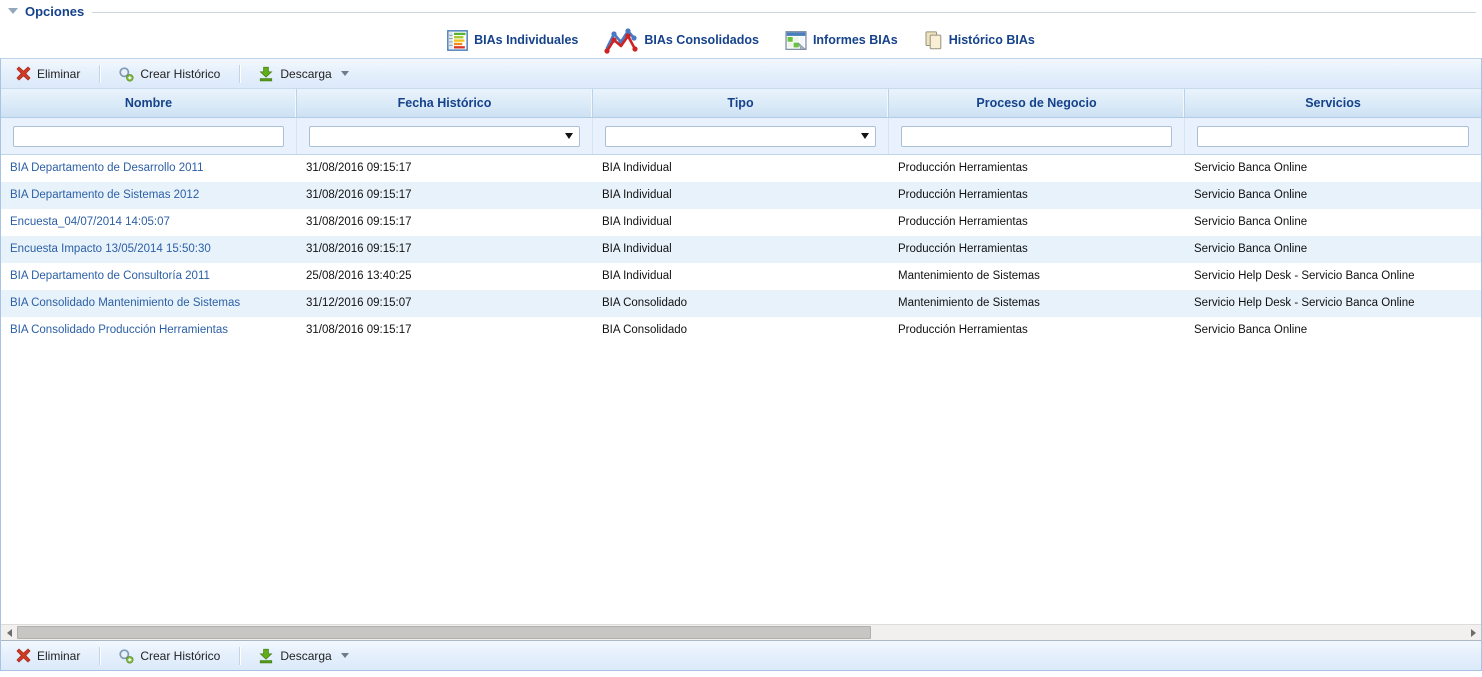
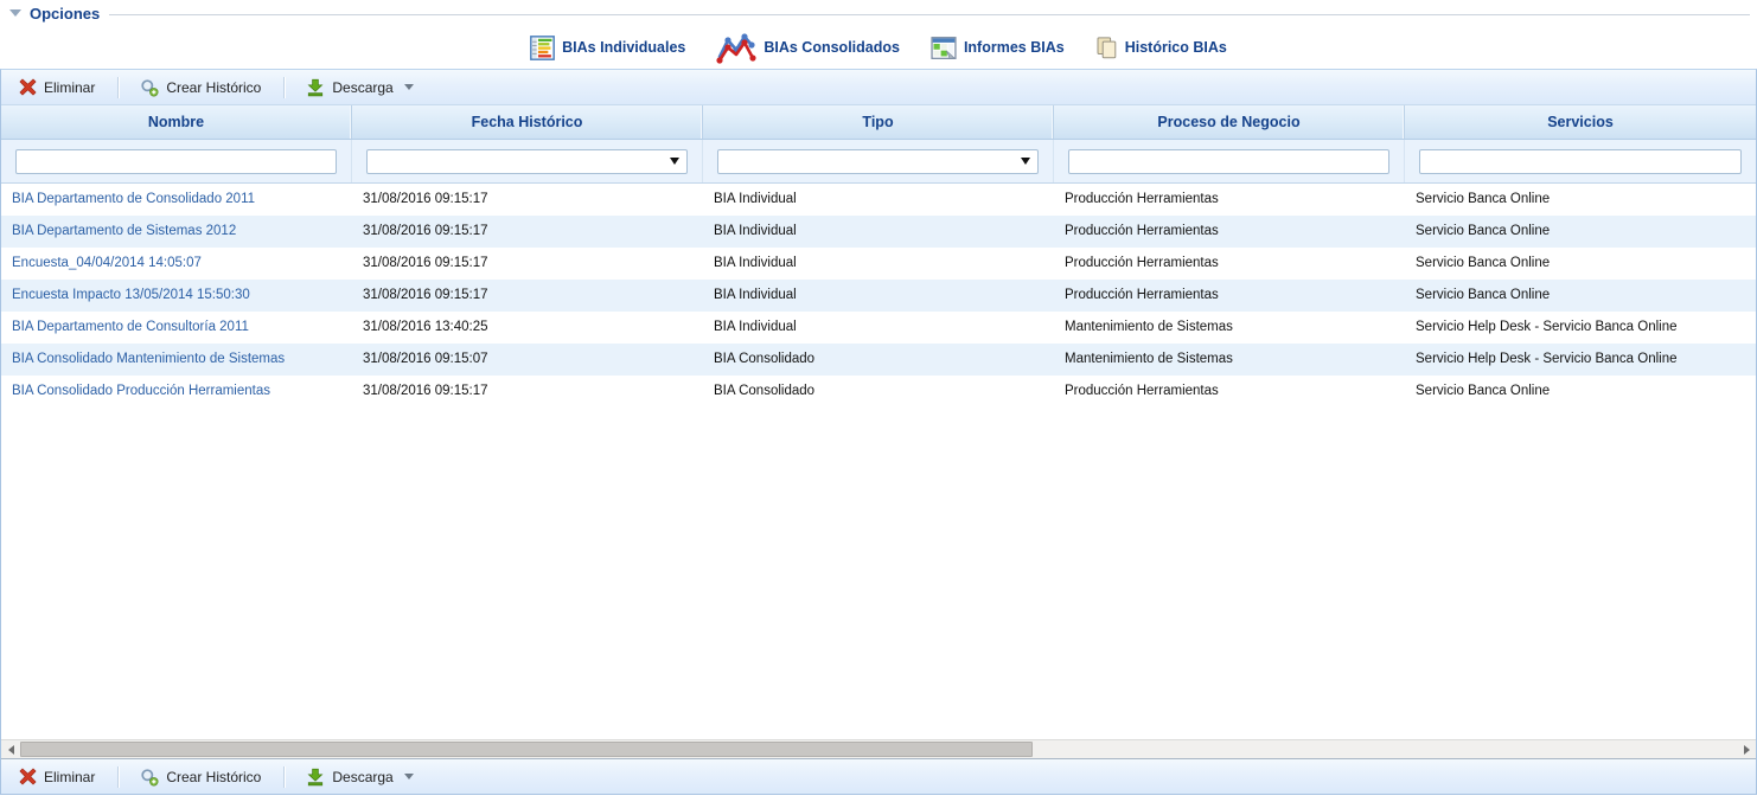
  Opciones
  BIAs Individuales
  BIAs Consolidados
  Informes BIAs
  Histórico BIAs
  Eliminar
  Crear Histórico
  Descarga
  Nombre
  Fecha Histórico
  Tipo
  Proceso de Negocio
  Servicios
- BIA Departamento de Desarrollo 2011
+ BIA Departamento de Consolidado 2011
  31/08/2016 09:15:17
  BIA Individual
  Producción Herramientas
  Servicio Banca Online
  BIA Departamento de Sistemas 2012
  31/08/2016 09:15:17
  BIA Individual
  Producción Herramientas
  Servicio Banca Online
- Encuesta_04/07/2014 14:05:07
+ Encuesta_04/04/2014 14:05:07
  31/08/2016 09:15:17
  BIA Individual
  Producción Herramientas
  Servicio Banca Online
  Encuesta Impacto 13/05/2014 15:50:30
  31/08/2016 09:15:17
  BIA Individual
  Producción Herramientas
  Servicio Banca Online
  BIA Departamento de Consultoría 2011
- 25/08/2016 13:40:25
+ 31/08/2016 13:40:25
  BIA Individual
  Mantenimiento de Sistemas
  Servicio Help Desk - Servicio Banca Online
  BIA Consolidado Mantenimiento de Sistemas
- 31/12/2016 09:15:07
+ 31/08/2016 09:15:07
  BIA Consolidado
  Mantenimiento de Sistemas
  Servicio Help Desk - Servicio Banca Online
  BIA Consolidado Producción Herramientas
  31/08/2016 09:15:17
  BIA Consolidado
  Producción Herramientas
  Servicio Banca Online
  Eliminar
  Crear Histórico
  Descarga
